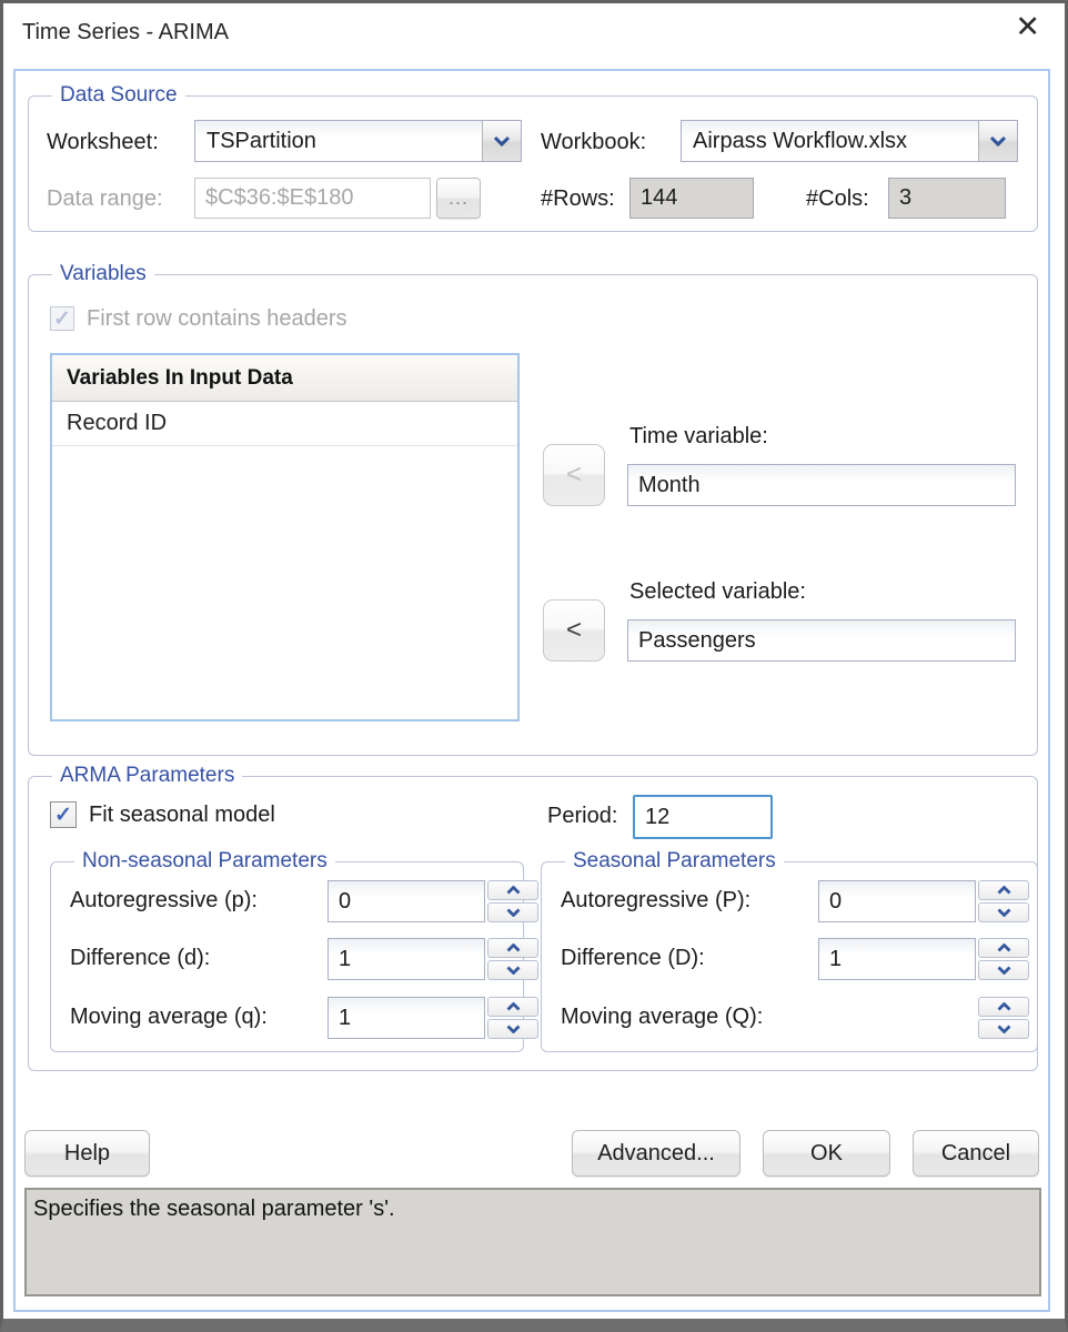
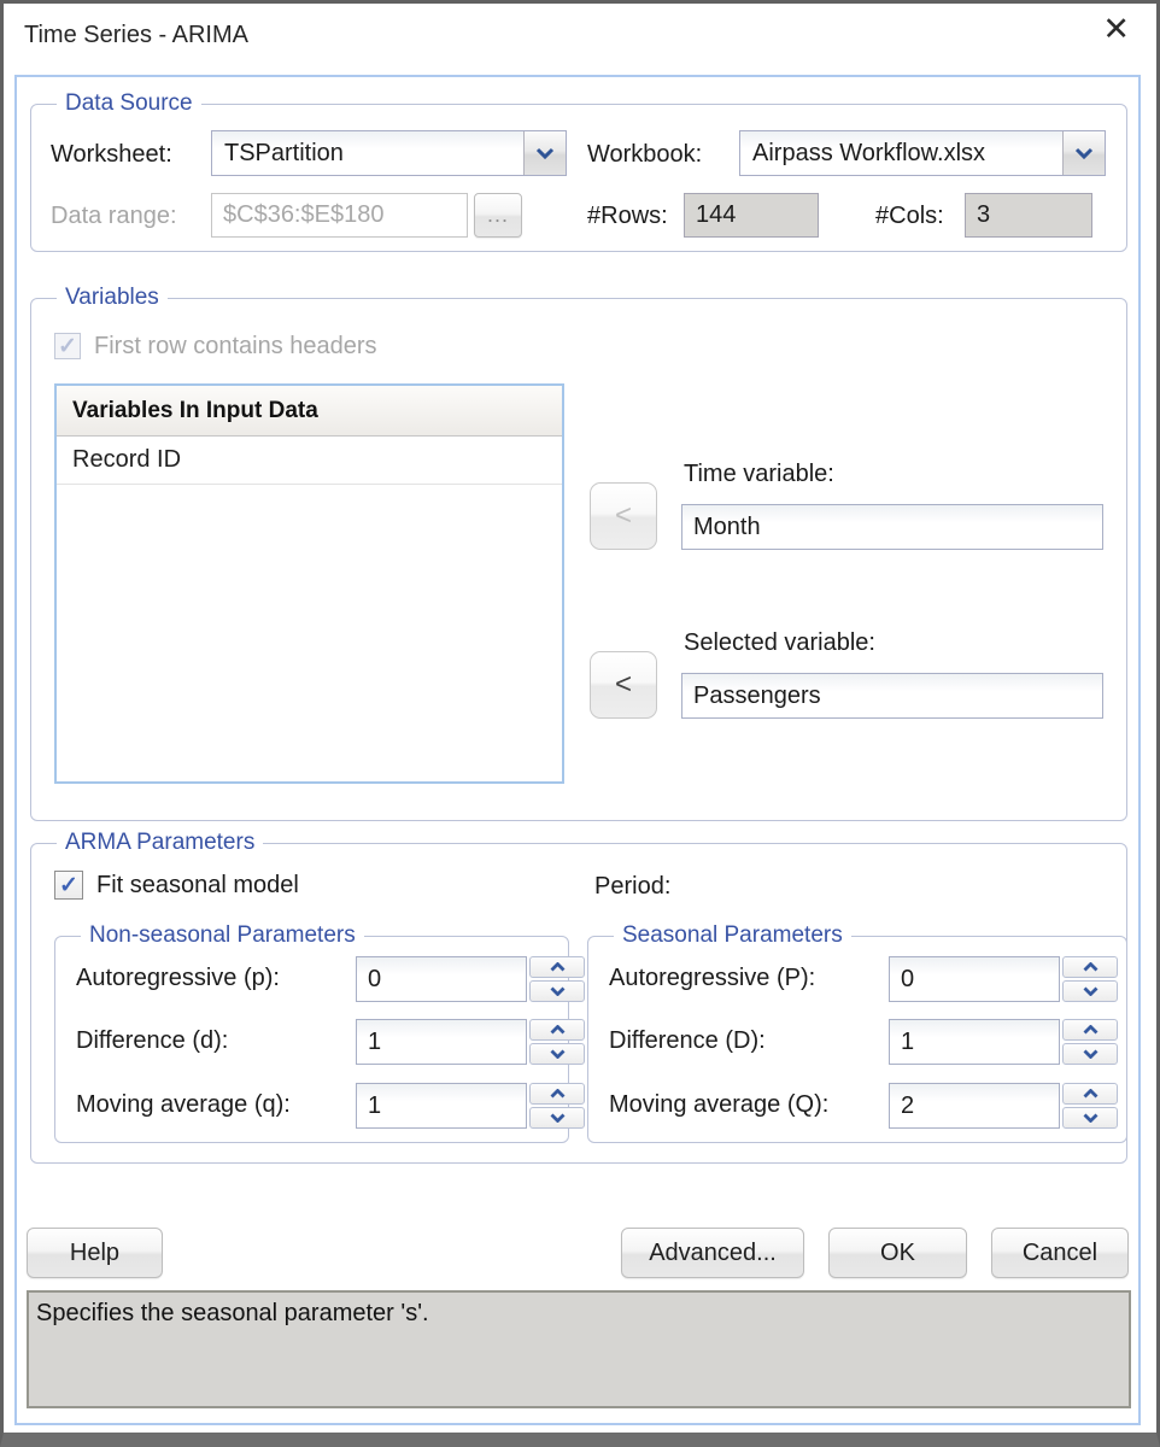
  Time Series - ARIMA
  ✕
  Data Source
  Worksheet:
  TSPartition
  Workbook:
  Airpass Workflow.xlsx
  Data range:
  $C$36:$E$180
  ...
  #Rows:
  144
  #Cols:
  3
  Variables
  ✓
  First row contains headers
  Variables In Input Data
  Record ID
  <
  Time variable:
  Month
  <
  Selected variable:
  Passengers
  ARMA Parameters
  ✓
  Fit seasonal model
  Period:
- 12
  Non-seasonal Parameters
  Autoregressive (p):
  0
  Difference (d):
  1
  Moving average (q):
  1
  Seasonal Parameters
  Autoregressive (P):
  0
  Difference (D):
  1
  Moving average (Q):
+ 2
  Help
  Advanced...
  OK
  Cancel
  Specifies the seasonal parameter 's'.
